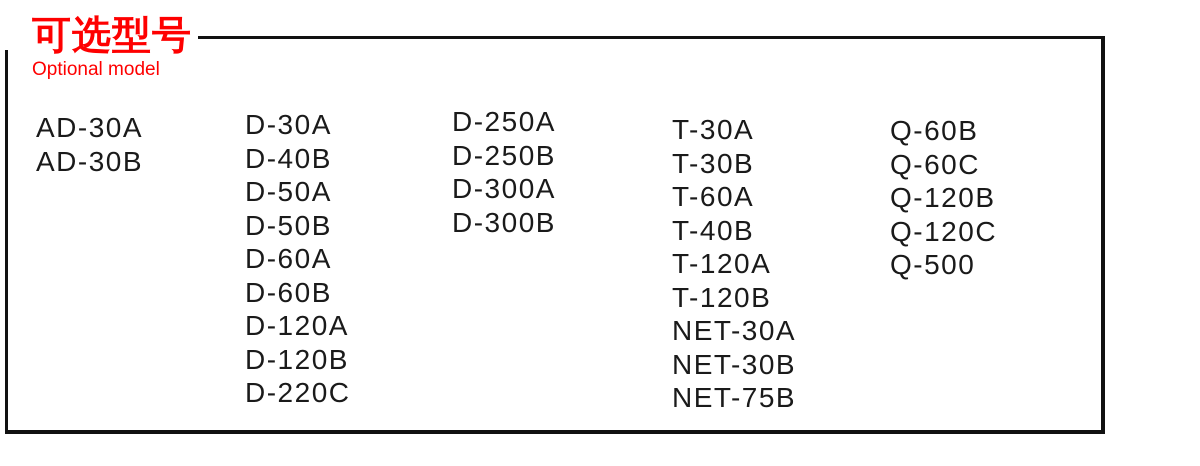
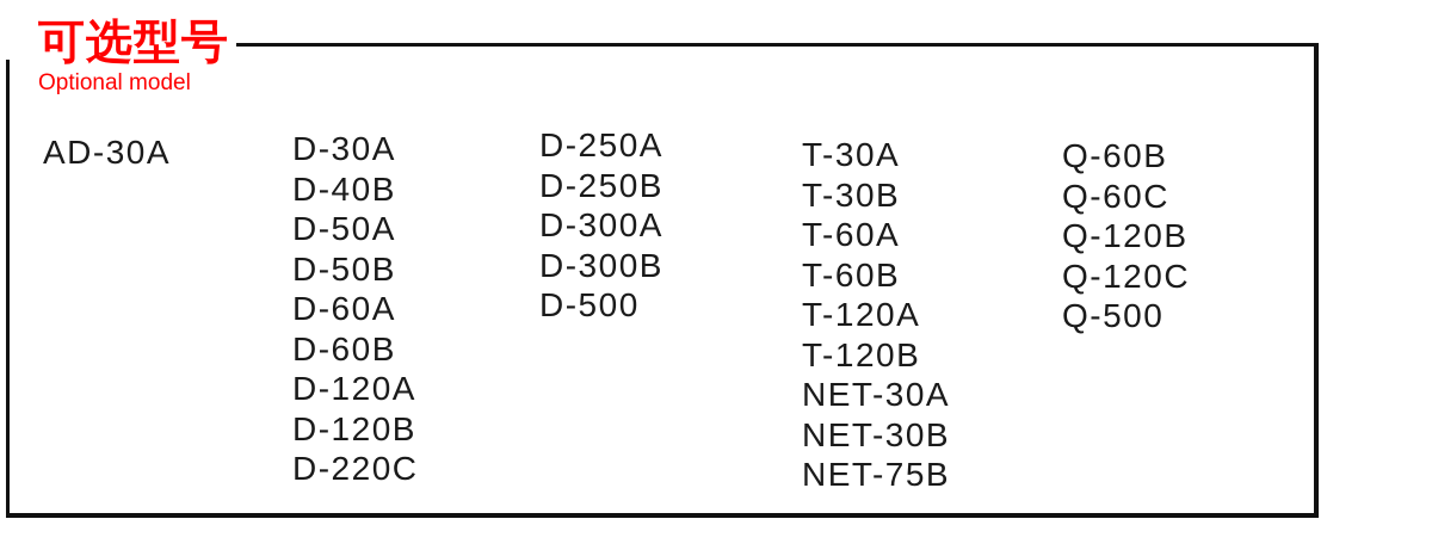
  可选型号
  Optional model
  AD-30A
- AD-30B
  D-30A
  D-40B
  D-50A
  D-50B
  D-60A
  D-60B
  D-120A
  D-120B
  D-220C
  D-250A
  D-250B
  D-300A
  D-300B
+ D-500
  T-30A
  T-30B
  T-60A
- T-40B
+ T-60B
  T-120A
  T-120B
  NET-30A
  NET-30B
  NET-75B
  Q-60B
  Q-60C
  Q-120B
  Q-120C
  Q-500
